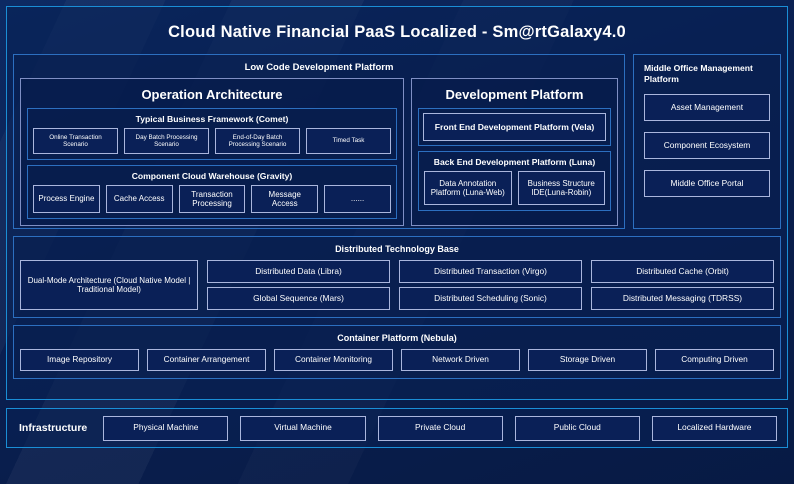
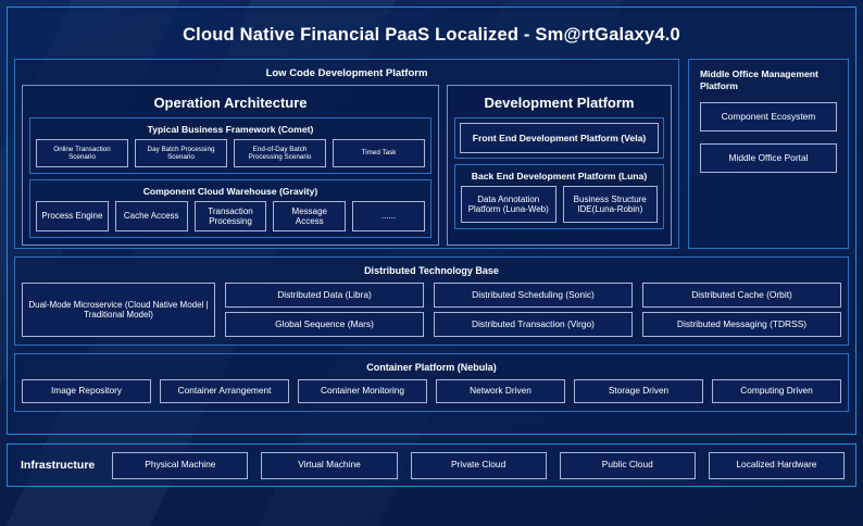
  Cloud Native Financial PaaS Localized - Sm@rtGalaxy4.0
  Low Code Development Platform
  Operation Architecture
  Typical Business Framework (Comet)
  Component Cloud Warehouse (Gravity)
  Process Engine
  Cache Access
  Transaction Processing
  Message Access
  ......
  Development Platform
  Front End Development Platform (Vela)
  Back End Development Platform (Luna)
  Data Annotation Platform (Luna-Web)
  Business Structure IDE(Luna-Robin)
  Middle Office Management Platform
- Asset Management
  Component Ecosystem
  Middle Office Portal
  Distributed Technology Base
- Dual-Mode Architecture (Cloud Native Model | Traditional Model)
+ Dual-Mode Microservice (Cloud Native Model | Traditional Model)
  Distributed Data (Libra)
- Distributed Transaction (Virgo)
+ Distributed Scheduling (Sonic)
  Distributed Cache (Orbit)
  Global Sequence (Mars)
- Distributed Scheduling (Sonic)
+ Distributed Transaction (Virgo)
  Distributed Messaging (TDRSS)
  Container Platform (Nebula)
  Image Repository
  Container Arrangement
  Container Monitoring
  Network Driven
  Storage Driven
  Computing Driven
  Infrastructure
  Physical Machine
  Virtual Machine
  Private Cloud
  Public Cloud
  Localized Hardware
